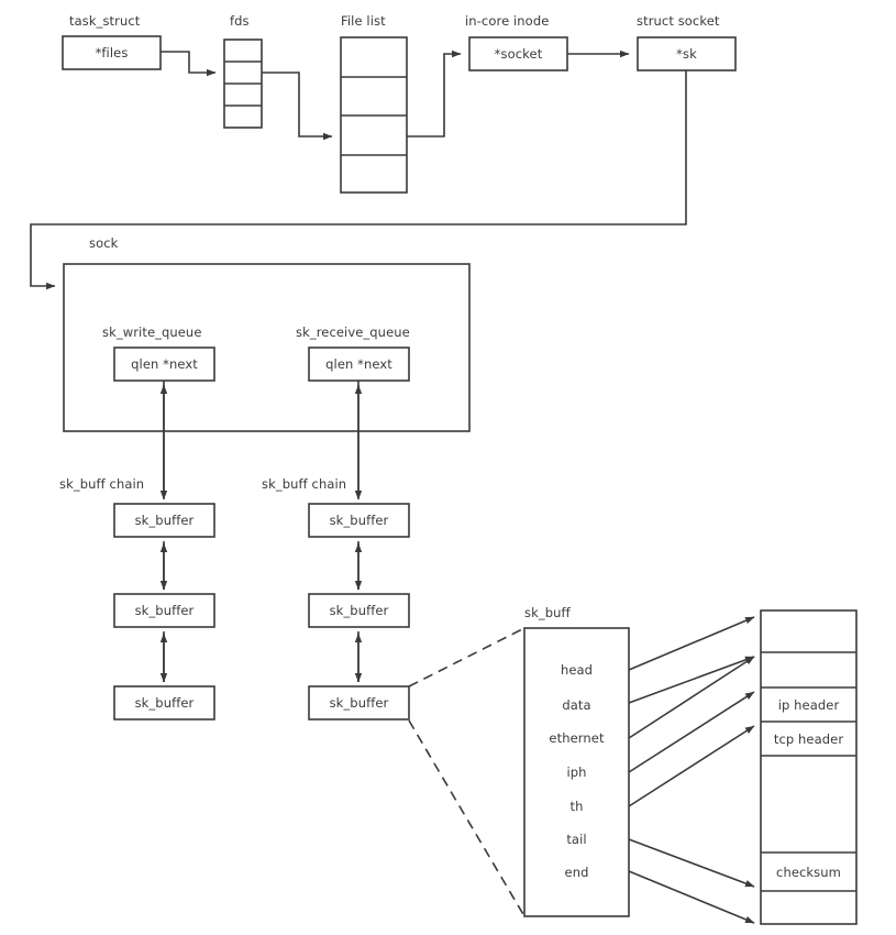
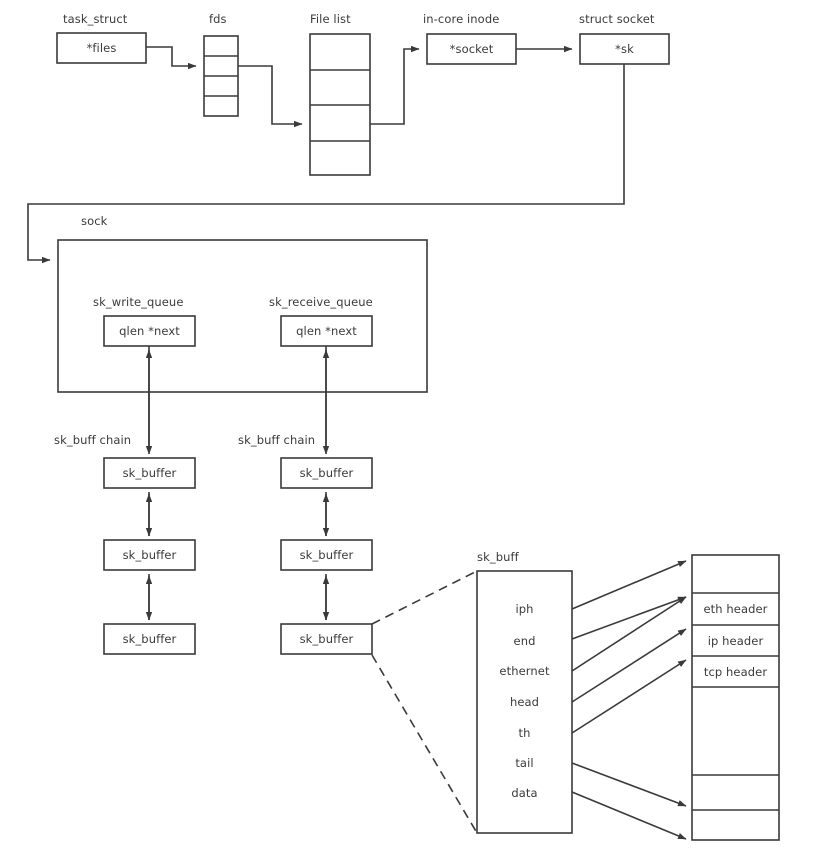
  task_struct
  *files
  fds
  File list
  in-core inode
  *socket
  struct socket
  *sk
  sock
  sk_write_queue
  qlen *next
  sk_receive_queue
  qlen *next
  sk_buff chain
  sk_buff chain
  sk_buffer
  sk_buffer
  sk_buffer
  sk_buffer
  sk_buffer
  sk_buffer
  sk_buff
- head
+ iph
- data
+ end
  ethernet
- iph
+ head
  th
  tail
- end
+ data
+ eth header
  ip header
  tcp header
- checksum
